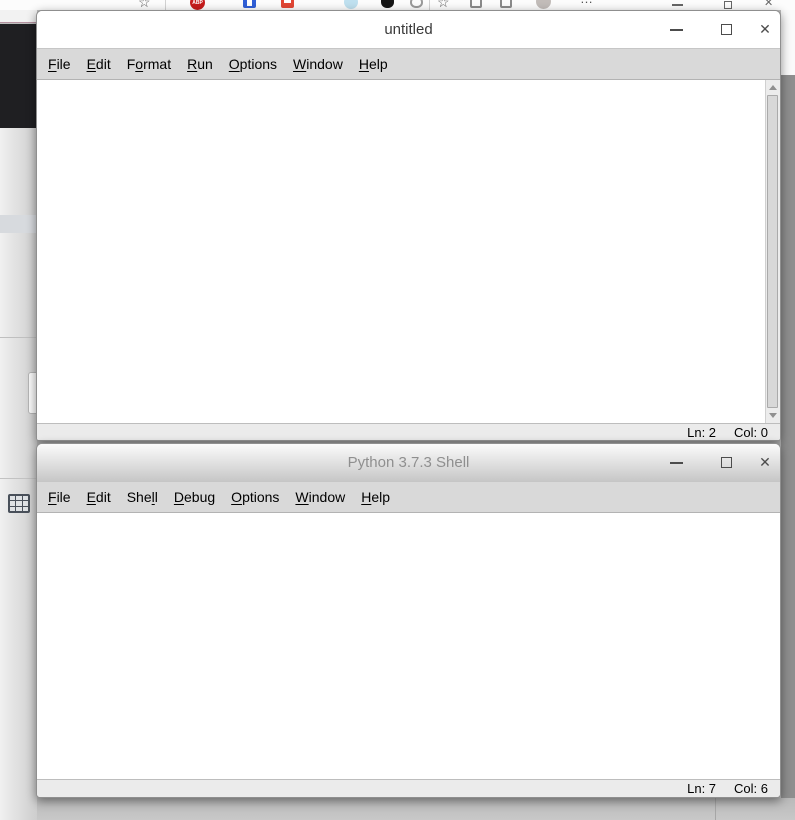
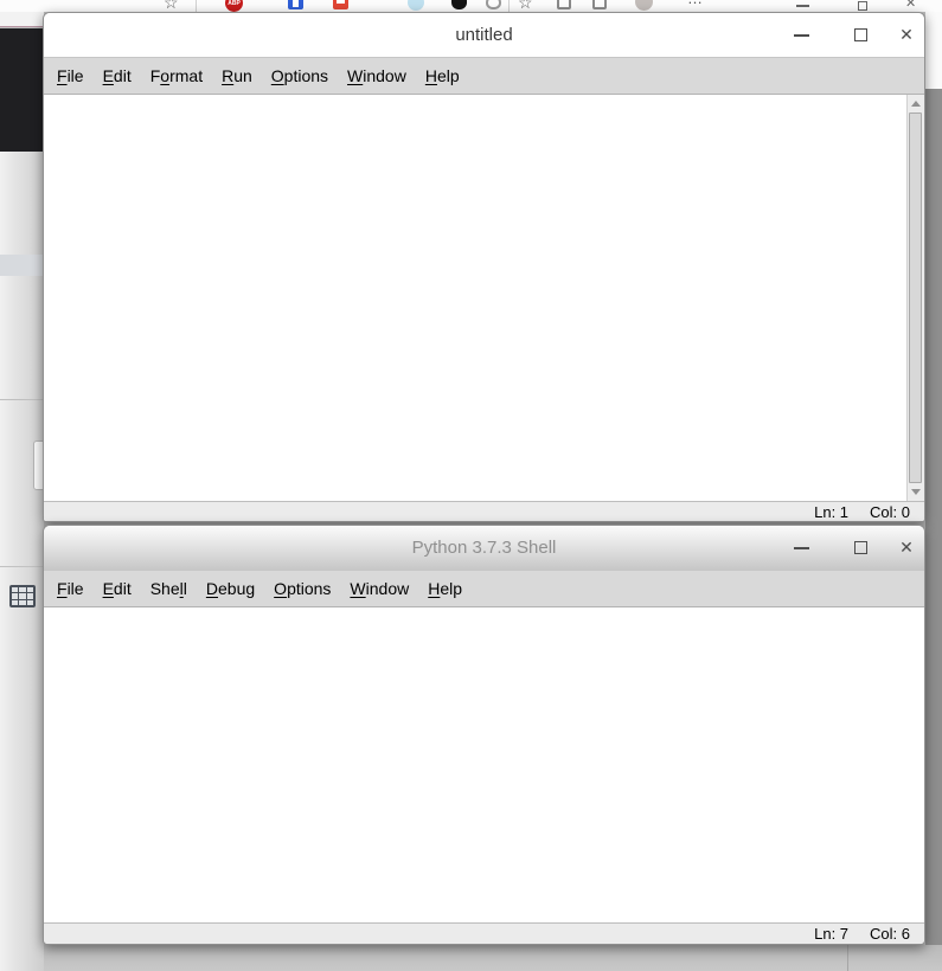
  ☆
  ☆
  ✕
  untitled
  ✕
  File
  Edit
  Format
  Run
  Options
  Window
  Help
- Ln: 2
+ Ln: 1
  Col: 0
  Python 3.7.3 Shell
  ✕
  File
  Edit
  Shell
  Debug
  Options
  Window
  Help
  Ln: 7
  Col: 6
